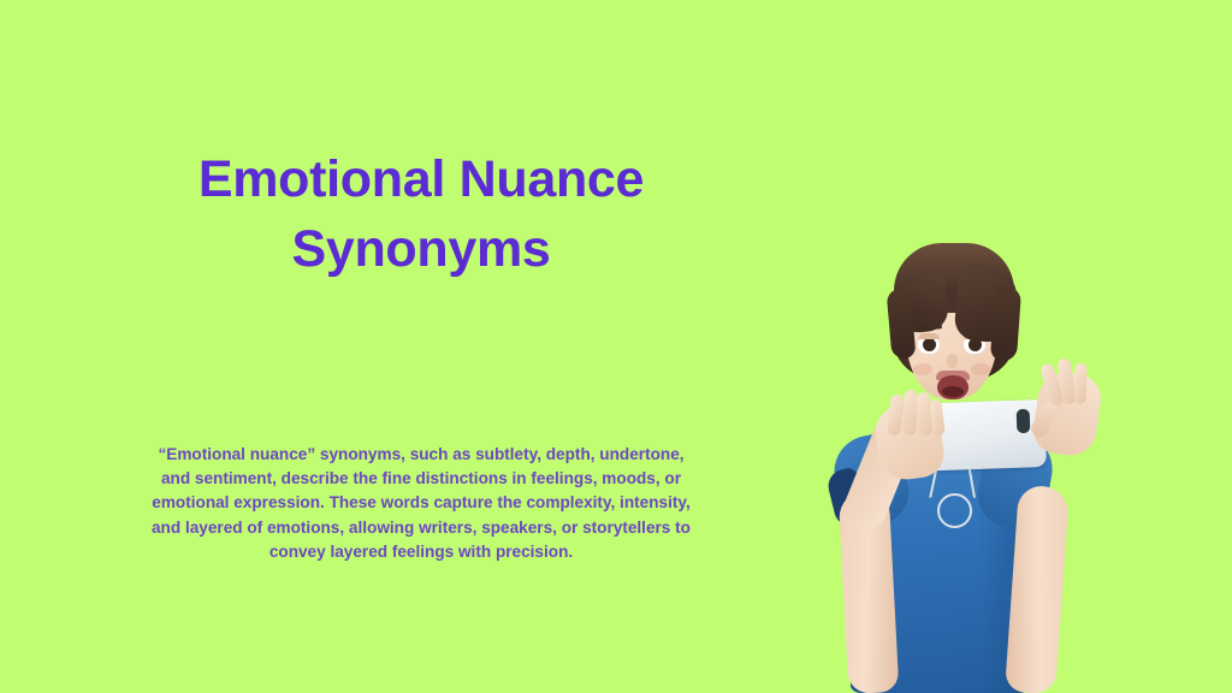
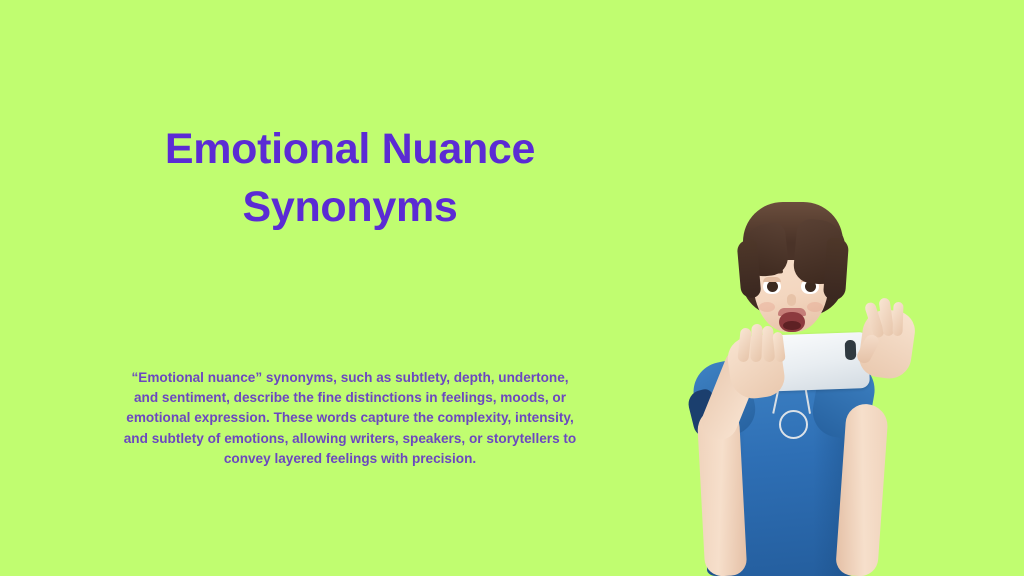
  Emotional Nuance
  Synonyms
- “Emotional nuance” synonyms, such as subtlety, depth, undertone, and sentiment, describe the fine distinctions in feelings, moods, or emotional expression. These words capture the complexity, intensity, and layered of emotions, allowing writers, speakers, or storytellers to convey layered feelings with precision.
+ “Emotional nuance” synonyms, such as subtlety, depth, undertone, and sentiment, describe the fine distinctions in feelings, moods, or emotional expression. These words capture the complexity, intensity, and subtlety of emotions, allowing writers, speakers, or storytellers to convey layered feelings with precision.
